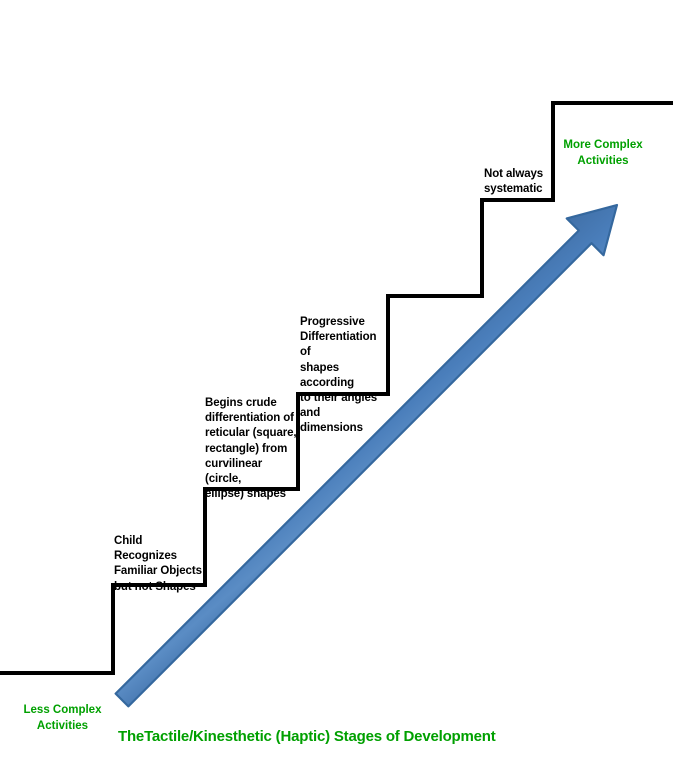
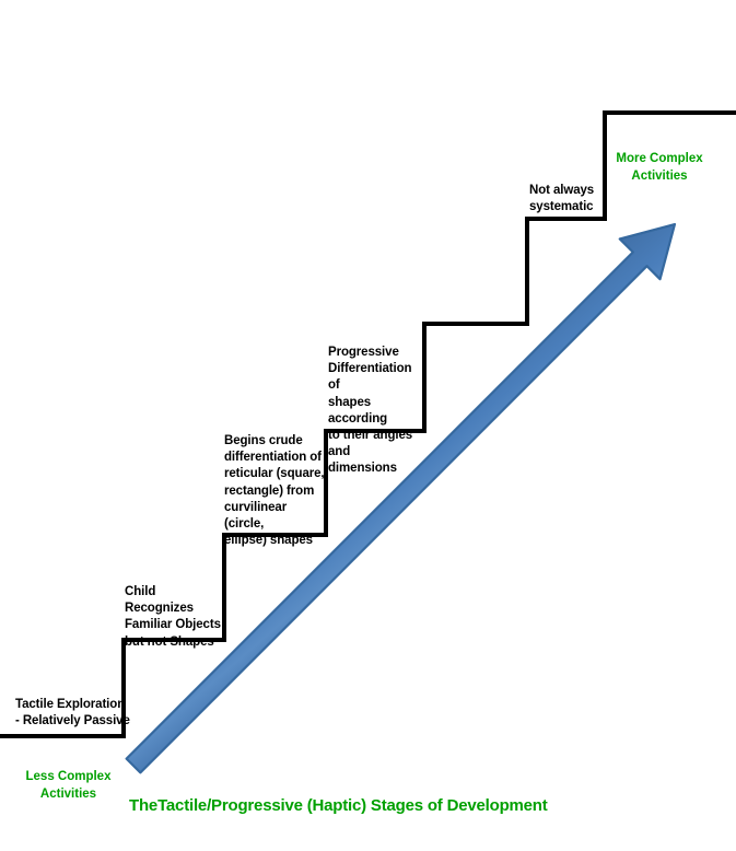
+ Tactile Exploration
+ - Relatively Passive
  Child Recognizes
  Familiar Objects
  but not Shapes
  Begins crude
  differentiation of
  reticular (square,
  rectangle) from
  curvilinear (circle,
  ellipse) shapes
  Progressive
  Differentiation of
  shapes according
  to their angles and
  dimensions
  Not always
  systematic
  Less Complex
  Activities
  More Complex
  Activities
- TheTactile/Kinesthetic (Haptic) Stages of Development
+ TheTactile/Progressive (Haptic) Stages of Development
